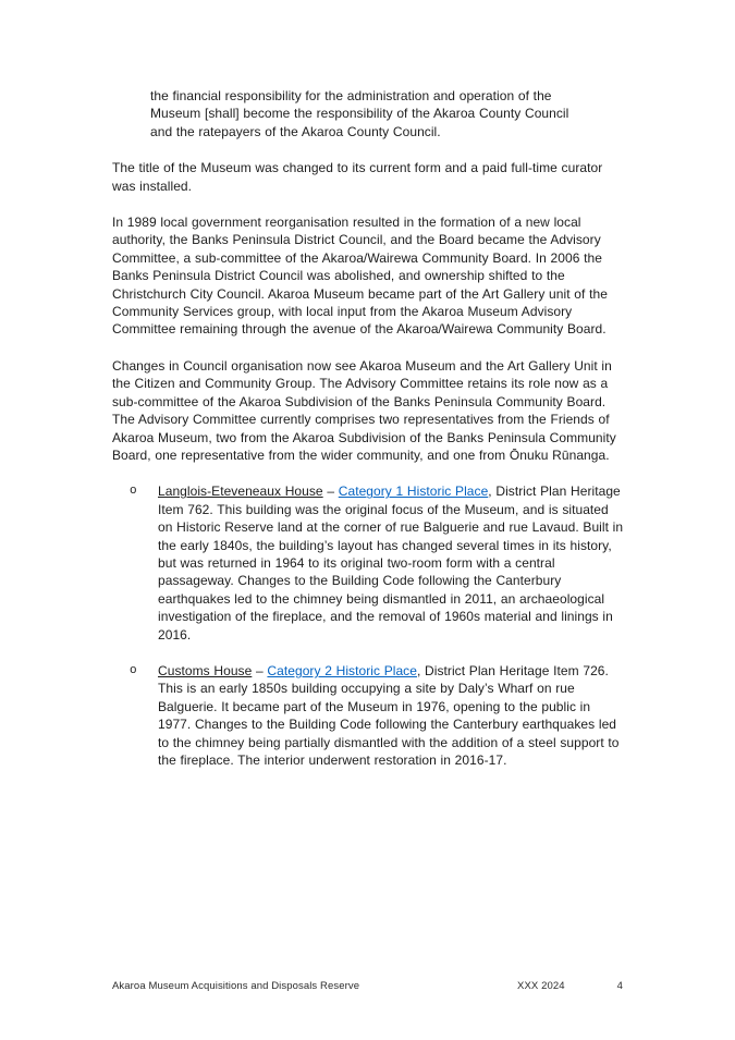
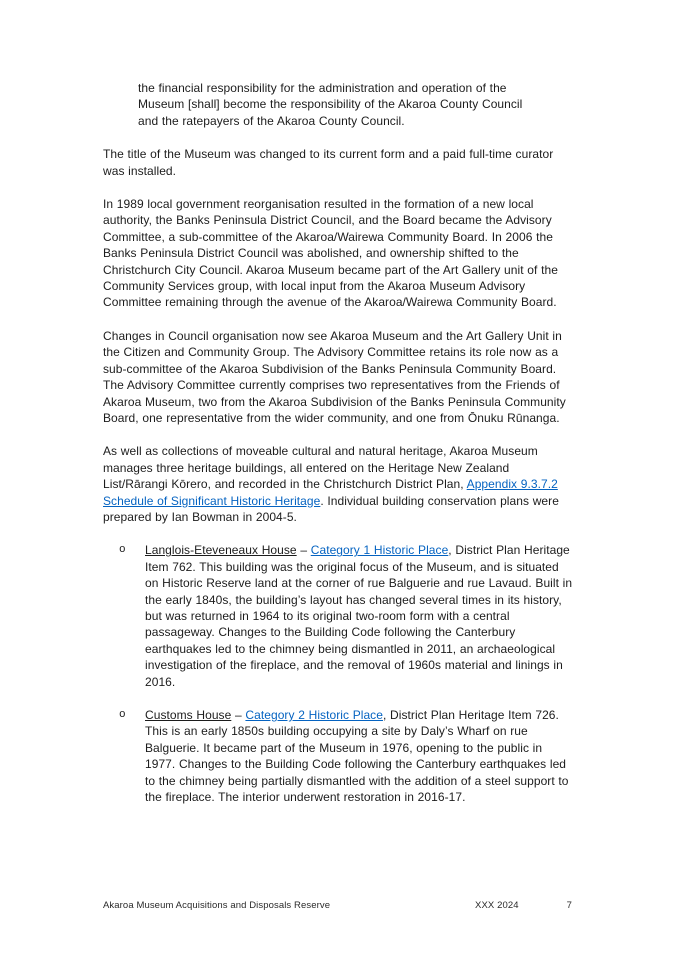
  the financial responsibility for the administration and operation of the Museum [shall] become the responsibility of the Akaroa County Council and the ratepayers of the Akaroa County Council.
  The title of the Museum was changed to its current form and a paid full-time curator was installed.
  In 1989 local government reorganisation resulted in the formation of a new local authority, the Banks Peninsula District Council, and the Board became the Advisory Committee, a sub-committee of the Akaroa/Wairewa Community Board. In 2006 the Banks Peninsula District Council was abolished, and ownership shifted to the Christchurch City Council. Akaroa Museum became part of the Art Gallery unit of the Community Services group, with local input from the Akaroa Museum Advisory Committee remaining through the avenue of the Akaroa/Wairewa Community Board.
  Changes in Council organisation now see Akaroa Museum and the Art Gallery Unit in the Citizen and Community Group. The Advisory Committee retains its role now as a sub-committee of the Akaroa Subdivision of the Banks Peninsula Community Board. The Advisory Committee currently comprises two representatives from the Friends of Akaroa Museum, two from the Akaroa Subdivision of the Banks Peninsula Community Board, one representative from the wider community, and one from Ōnuku Rūnanga.
+ As well as collections of moveable cultural and natural heritage, Akaroa Museum manages three heritage buildings, all entered on the Heritage New Zealand List/Rārangi Kōrero, and recorded in the Christchurch District Plan, Appendix 9.3.7.2 Schedule of Significant Historic Heritage. Individual building conservation plans were prepared by Ian Bowman in 2004-5.
  o
  Langlois-Eteveneaux House – Category 1 Historic Place, District Plan Heritage Item 762. This building was the original focus of the Museum, and is situated on Historic Reserve land at the corner of rue Balguerie and rue Lavaud. Built in the early 1840s, the building’s layout has changed several times in its history, but was returned in 1964 to its original two-room form with a central passageway. Changes to the Building Code following the Canterbury earthquakes led to the chimney being dismantled in 2011, an archaeological investigation of the fireplace, and the removal of 1960s material and linings in 2016.
  o
  Customs House – Category 2 Historic Place, District Plan Heritage Item 726. This is an early 1850s building occupying a site by Daly’s Wharf on rue Balguerie. It became part of the Museum in 1976, opening to the public in 1977. Changes to the Building Code following the Canterbury earthquakes led to the chimney being partially dismantled with the addition of a steel support to the fireplace. The interior underwent restoration in 2016-17.
  Akaroa Museum Acquisitions and Disposals Reserve
  XXX 2024
- 4
+ 7
